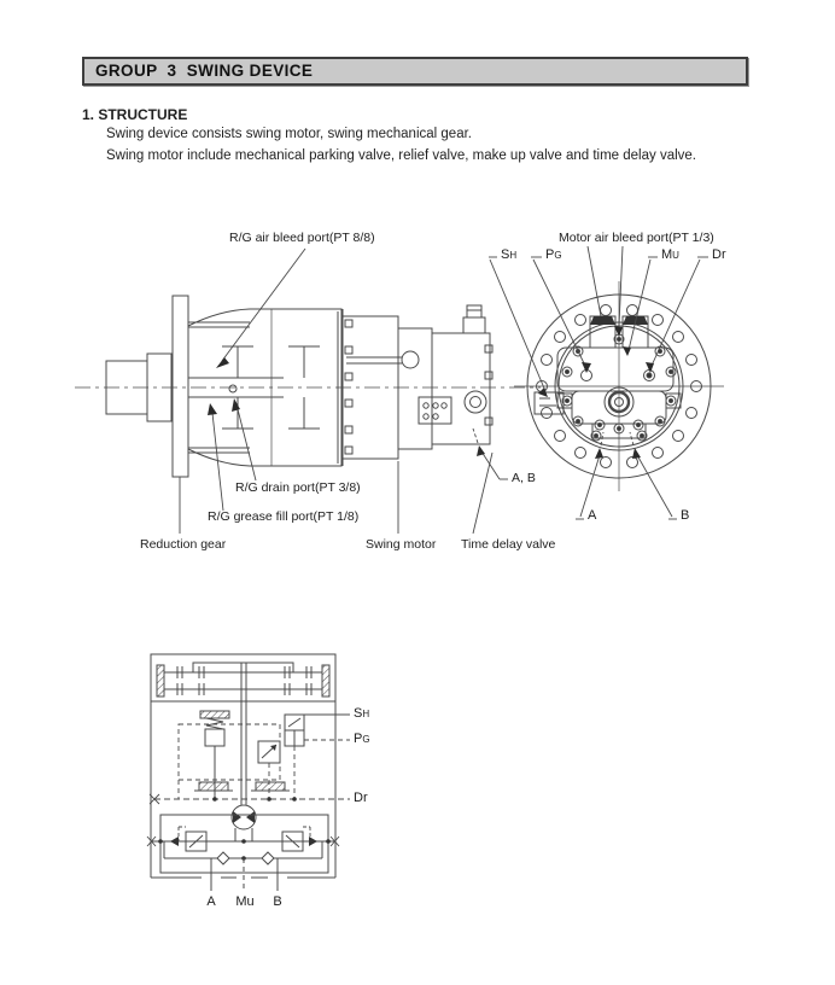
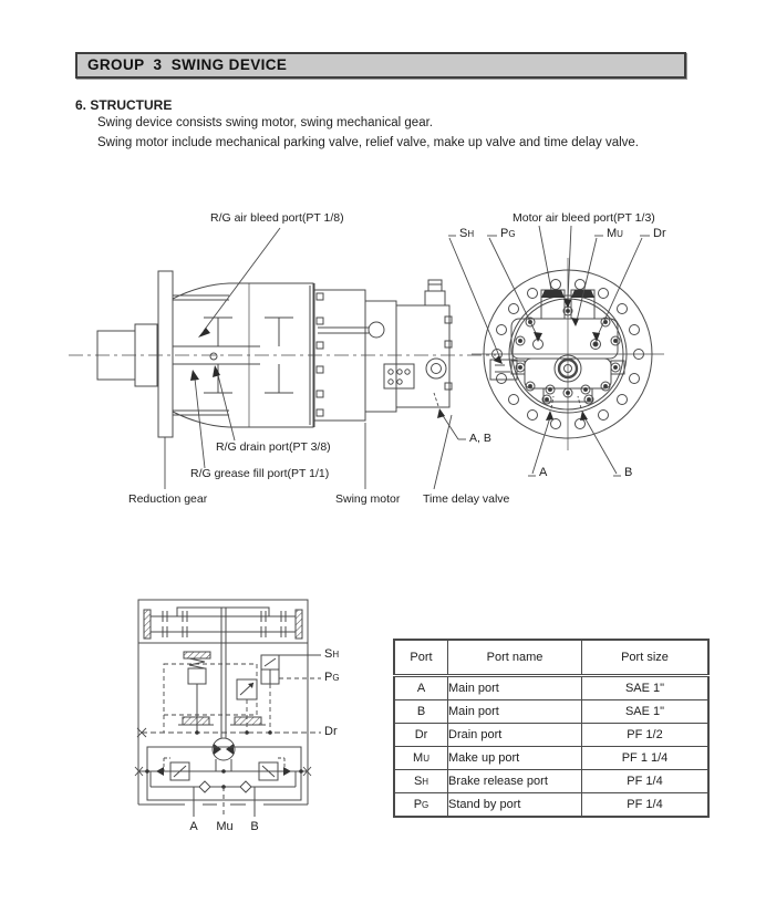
  GROUP 3 SWING DEVICE
- 1. STRUCTURE
+ 6. STRUCTURE
  Swing device consists swing motor, swing mechanical gear.
  Swing motor include mechanical parking valve, relief valve, make up valve and time delay valve.
- R/G air bleed port(PT 8/8)
+ R/G air bleed port(PT 1/8)
  R/G drain port(PT 3/8)
- R/G grease fill port(PT 1/8)
+ R/G grease fill port(PT 1/1)
  Reduction gear
  Swing motor
  Time delay valve
  A, B
  Motor air bleed port(PT 1/3)
  SH
  PG
  MU
  Dr
  A
  B
  SH
  PG
  Dr
  A
  Mu
  B
+ Port	Port name	Port size
+ A	Main port	SAE 1"
+ B	Main port	SAE 1"
+ Dr	Drain port	PF 1/2
+ MU	Make up port	PF 1 1/4
+ SH	Brake release port	PF 1/4
+ PG	Stand by port	PF 1/4
